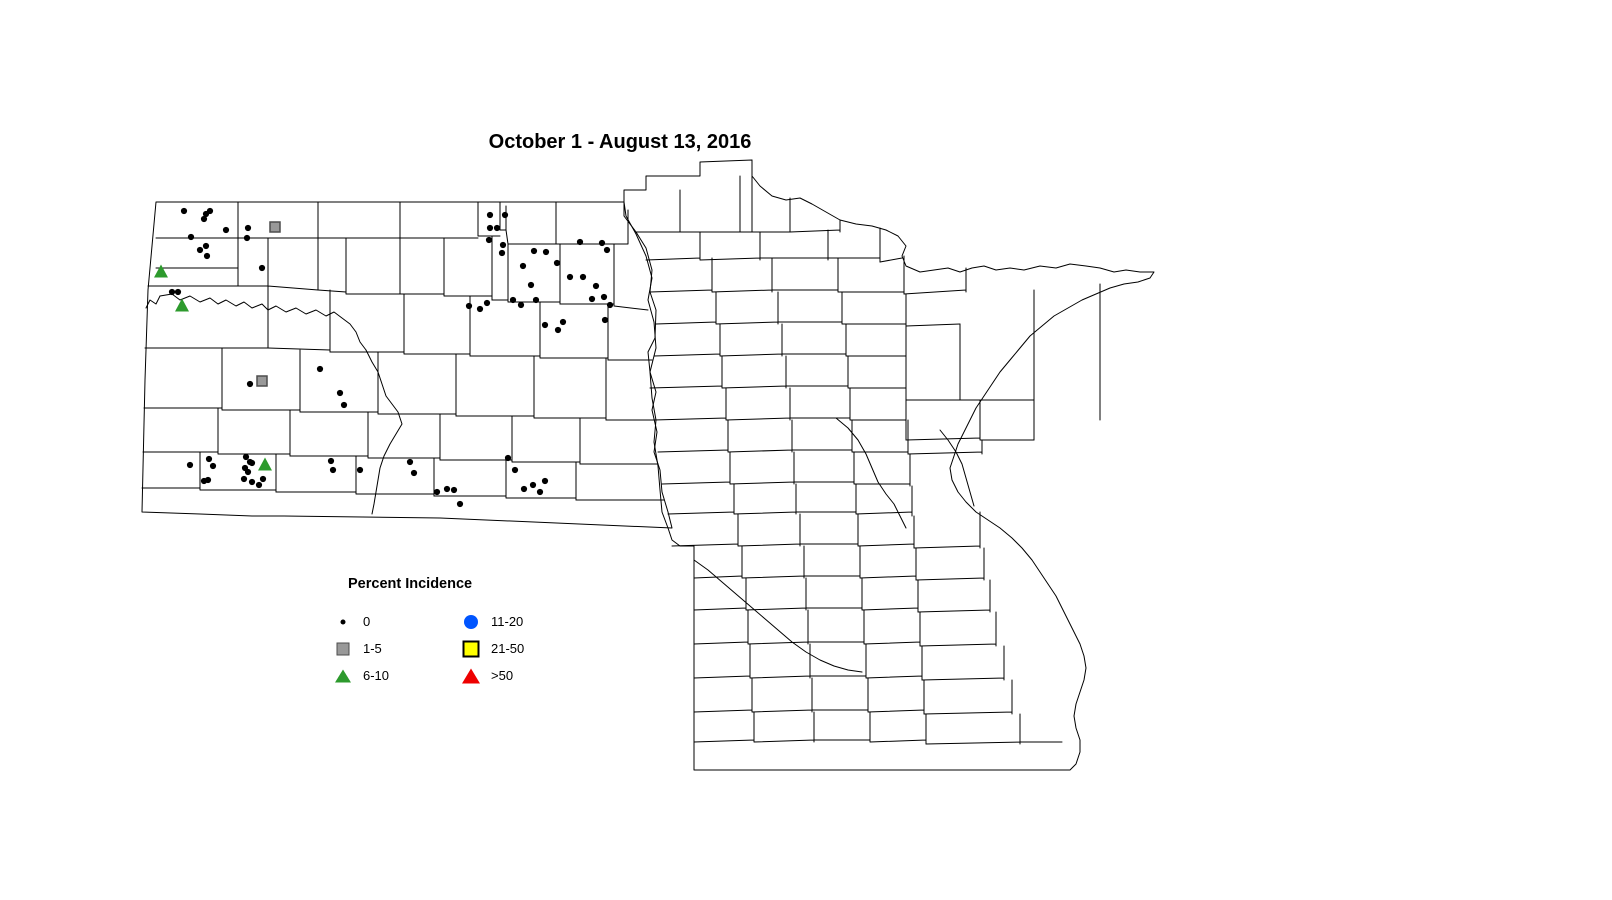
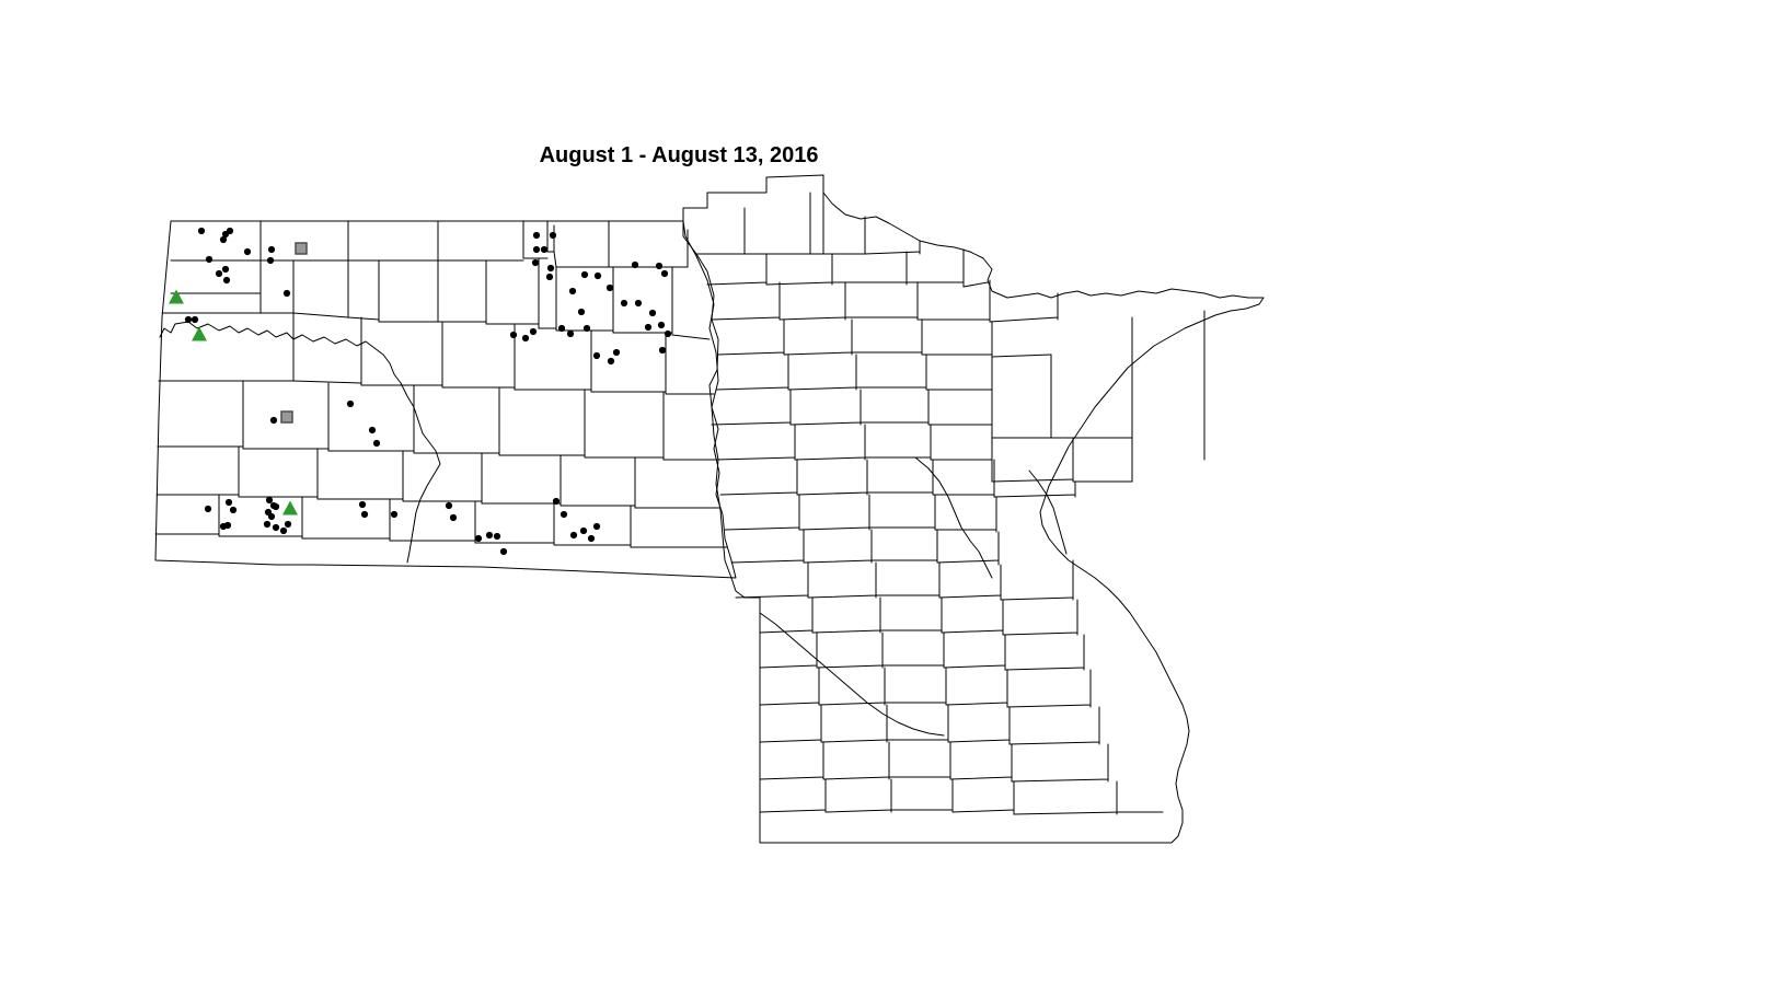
- October 1 - August 13, 2016
+ August 1 - August 13, 2016
- Percent Incidence
- 0
- 1-5
- 6-10
- 11-20
- 21-50
- >50
